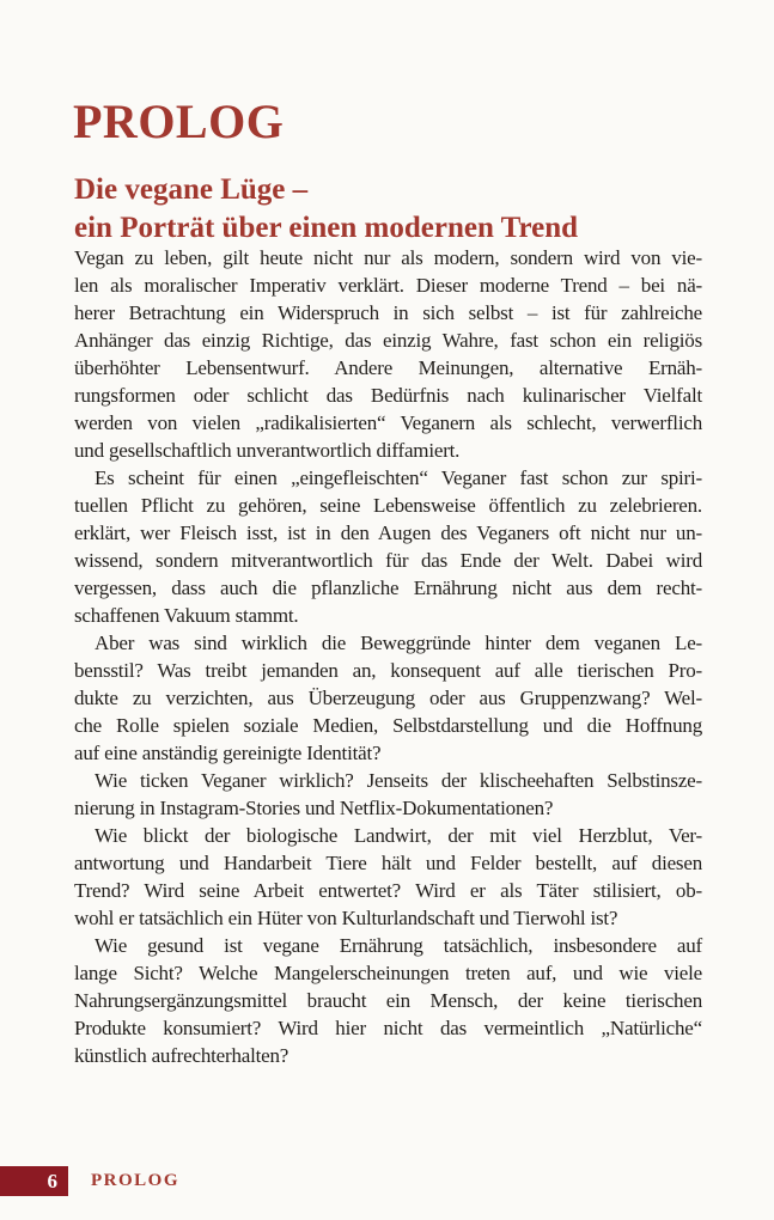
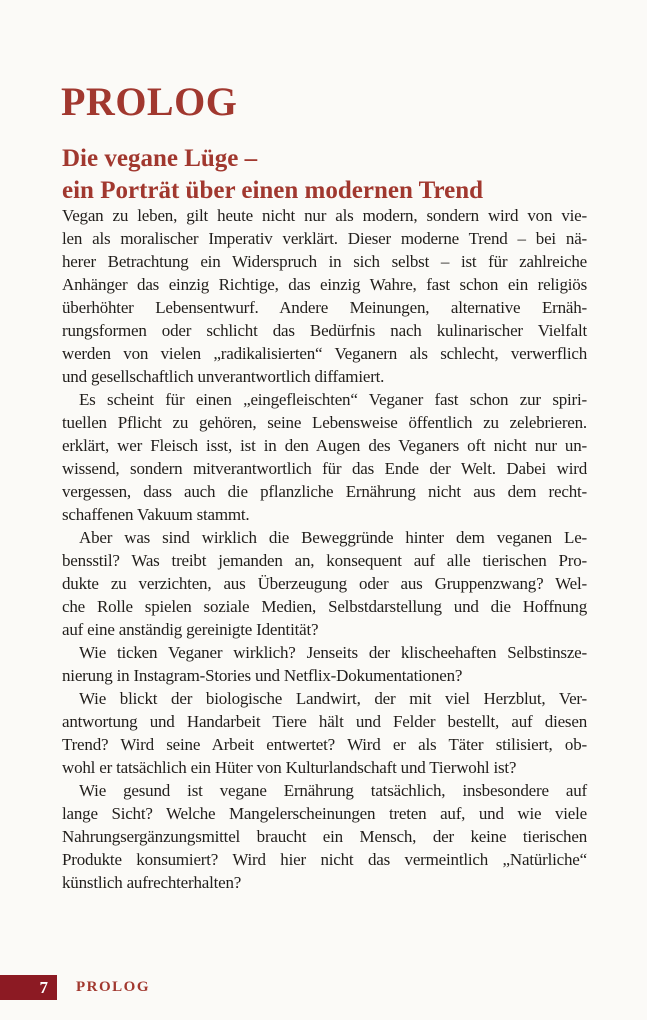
  PROLOG
  Die vegane Lüge –
  ein Porträt über einen modernen Trend
  Vegan zu leben, gilt heute nicht nur als modern, sondern wird von vie-
  len als moralischer Imperativ verklärt. Dieser moderne Trend – bei nä-
  herer Betrachtung ein Widerspruch in sich selbst – ist für zahlreiche
  Anhänger das einzig Richtige, das einzig Wahre, fast schon ein religiös
  überhöhter Lebensentwurf. Andere Meinungen, alternative Ernäh-
  rungsformen oder schlicht das Bedürfnis nach kulinarischer Vielfalt
  werden von vielen „radikalisierten“ Veganern als schlecht, verwerflich
  und gesellschaftlich unverantwortlich diffamiert.
  Es scheint für einen „eingefleischten“ Veganer fast schon zur spiri-
  tuellen Pflicht zu gehören, seine Lebensweise öffentlich zu zelebrieren.
  erklärt, wer Fleisch isst, ist in den Augen des Veganers oft nicht nur un-
  wissend, sondern mitverantwortlich für das Ende der Welt. Dabei wird
  vergessen, dass auch die pflanzliche Ernährung nicht aus dem recht-
  schaffenen Vakuum stammt.
  Aber was sind wirklich die Beweggründe hinter dem veganen Le-
  bensstil? Was treibt jemanden an, konsequent auf alle tierischen Pro-
  dukte zu verzichten, aus Überzeugung oder aus Gruppenzwang? Wel-
  che Rolle spielen soziale Medien, Selbstdarstellung und die Hoffnung
  auf eine anständig gereinigte Identität?
  Wie ticken Veganer wirklich? Jenseits der klischeehaften Selbstinsze-
  nierung in Instagram-Stories und Netflix-Dokumentationen?
  Wie blickt der biologische Landwirt, der mit viel Herzblut, Ver-
  antwortung und Handarbeit Tiere hält und Felder bestellt, auf diesen
  Trend? Wird seine Arbeit entwertet? Wird er als Täter stilisiert, ob-
  wohl er tatsächlich ein Hüter von Kulturlandschaft und Tierwohl ist?
  Wie gesund ist vegane Ernährung tatsächlich, insbesondere auf
  lange Sicht? Welche Mangelerscheinungen treten auf, und wie viele
  Nahrungsergänzungsmittel braucht ein Mensch, der keine tierischen
  Produkte konsumiert? Wird hier nicht das vermeintlich „Natürliche“
  künstlich aufrechterhalten?
- 6
+ 7
  PROLOG
